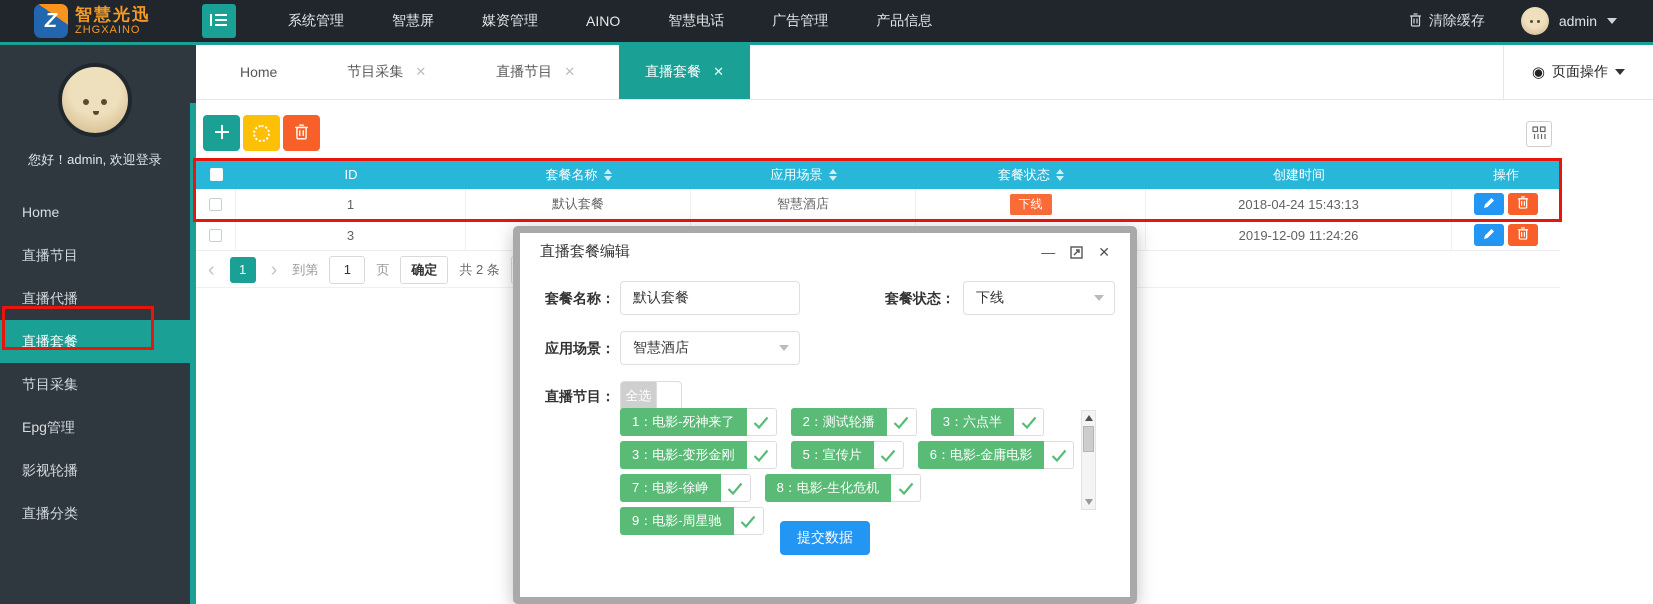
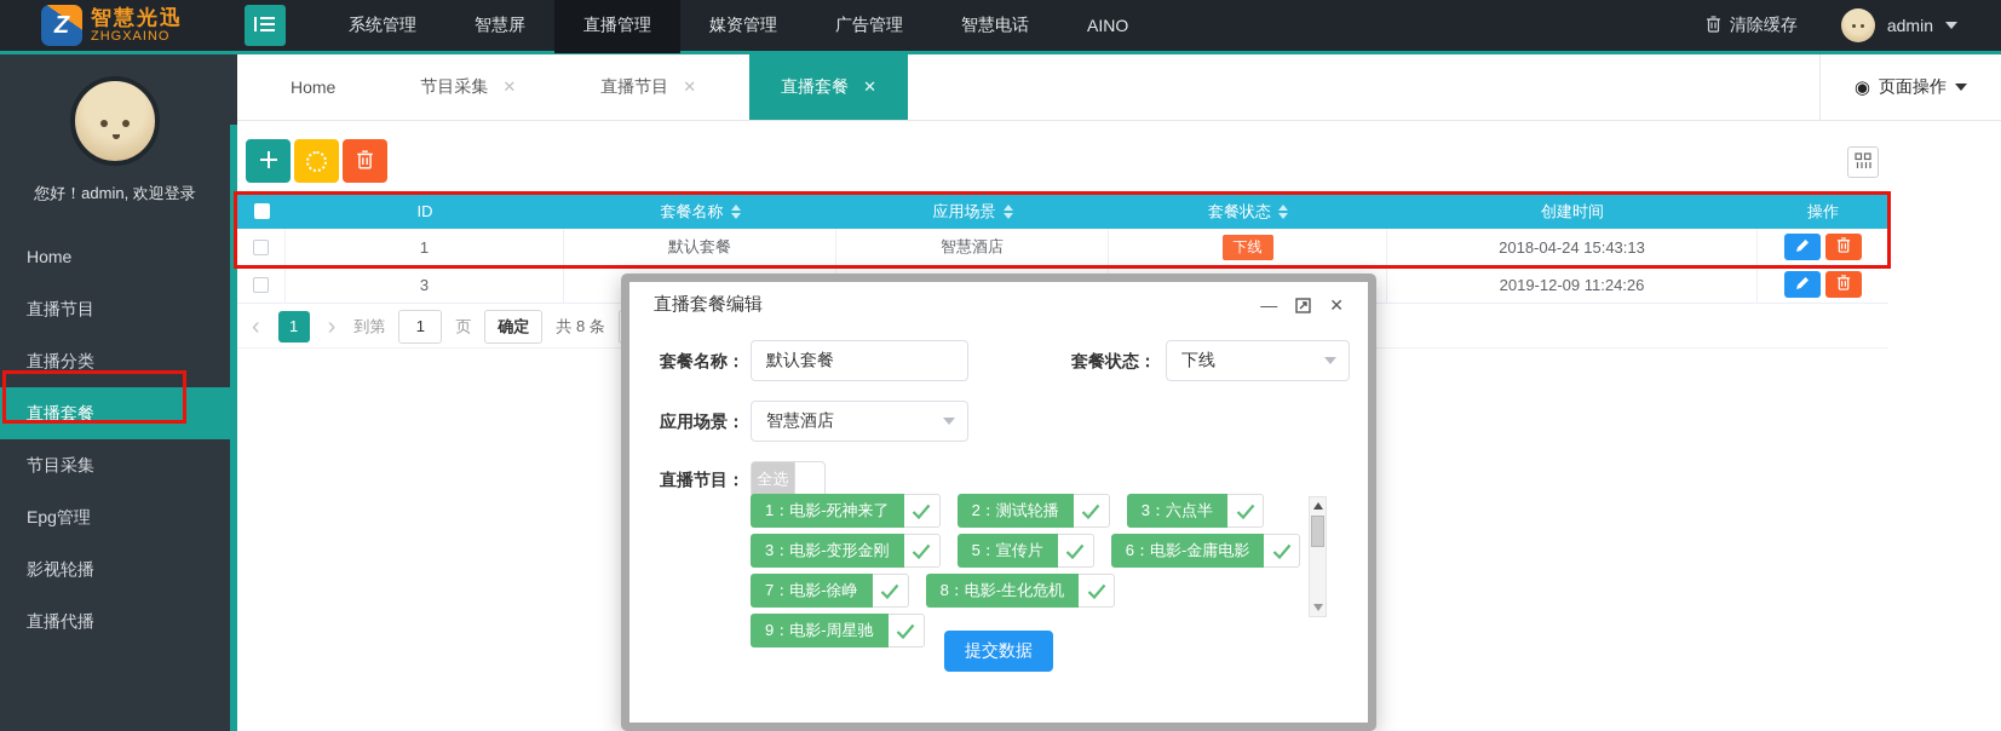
  Z
  智慧光迅
  ZHGXAINO
  系统管理
  智慧屏
+ 直播管理
  媒资管理
- AINO
+ 广告管理
  智慧电话
- 广告管理
+ AINO
- 产品信息
  清除缓存
  admin
  您好！admin, 欢迎登录
  Home
  直播节目
- 直播代播
+ 直播分类
  直播套餐
  节目采集
  Epg管理
  影视轮播
- 直播分类
+ 直播代播
  Home
  节目采集
  ✕
  直播节目
  ✕
  直播套餐
  ✕
  ◉
  页面操作
  ID
  套餐名称
  应用场景
  套餐状态
  创建时间
  操作
  1
  默认套餐
  智慧酒店
  下线
  2018-04-24 15:43:13
  3
  2019-12-09 11:24:26
  ‹
  1
  ›
  到第
  1
  页
  确定
- 共 2 条
+ 共 8 条
  直播套餐编辑
  —
  ✕
  套餐名称：
  默认套餐
  套餐状态：
  下线
  应用场景：
  智慧酒店
  直播节目：
  全选
  1：电影-死神来了
  2：测试轮播
  3：六点半
  3：电影-变形金刚
  5：宣传片
  6：电影-金庸电影
  7：电影-徐峥
  8：电影-生化危机
  9：电影-周星驰
  提交数据
